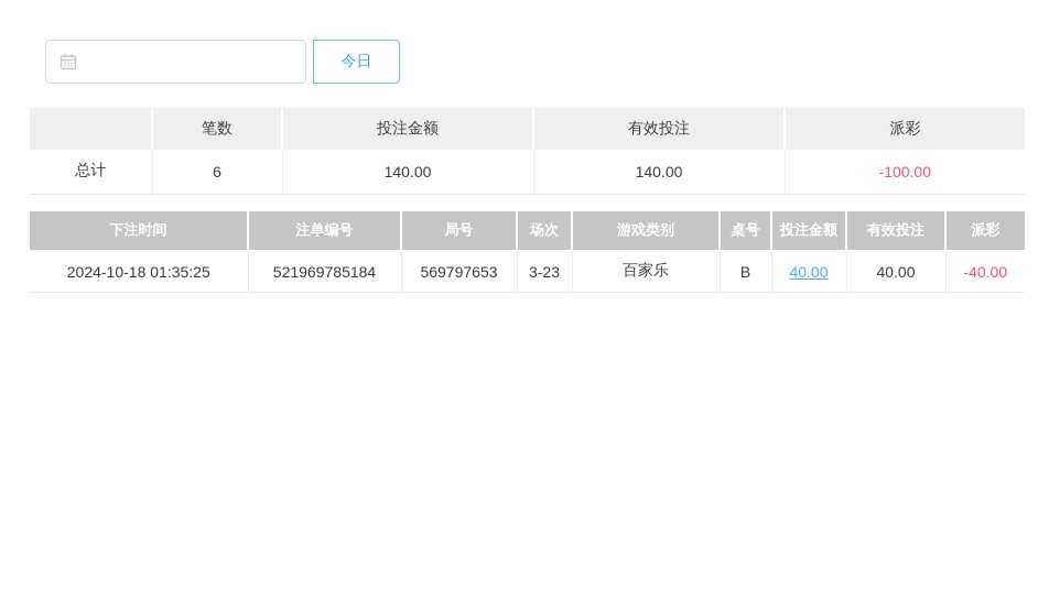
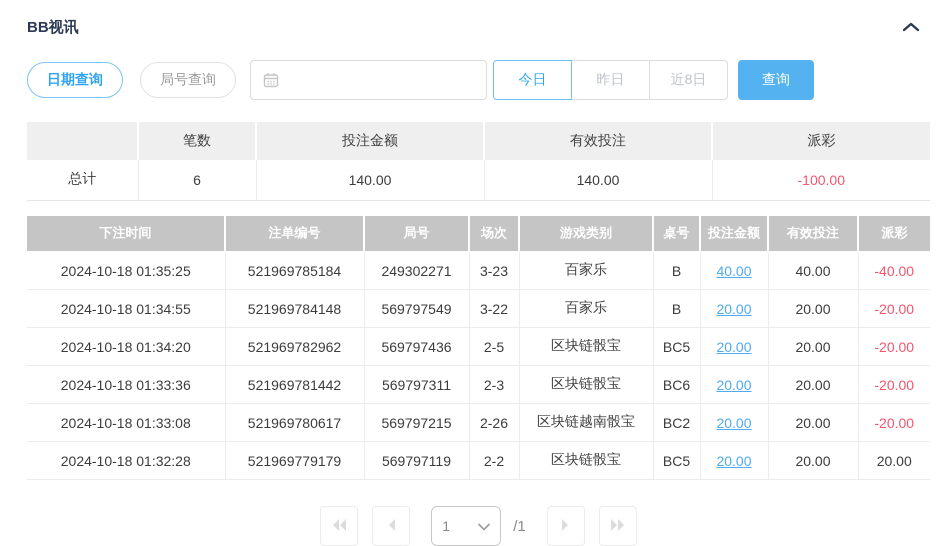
+ BB视讯
+ 日期查询
+ 局号查询
  今日
+ 昨日
+ 近8日
+ 查询
  	笔数	投注金额	有效投注	派彩
  总计	6	140.00	140.00	-100.00
  下注时间	注单编号	局号	场次	游戏类别	桌号	投注金额	有效投注	派彩
- 2024-10-18 01:35:25	521969785184	569797653	3-23	百家乐	B	40.00	40.00	-40.00
+ 2024-10-18 01:35:25	521969785184	249302271	3-23	百家乐	B	40.00	40.00	-40.00
+ 2024-10-18 01:34:55	521969784148	569797549	3-22	百家乐	B	20.00	20.00	-20.00
+ 2024-10-18 01:34:20	521969782962	569797436	2-5	区块链骰宝	BC5	20.00	20.00	-20.00
+ 2024-10-18 01:33:36	521969781442	569797311	2-3	区块链骰宝	BC6	20.00	20.00	-20.00
+ 2024-10-18 01:33:08	521969780617	569797215	2-26	区块链越南骰宝	BC2	20.00	20.00	-20.00
+ 2024-10-18 01:32:28	521969779179	569797119	2-2	区块链骰宝	BC5	20.00	20.00	20.00
+ 1
+ /1
